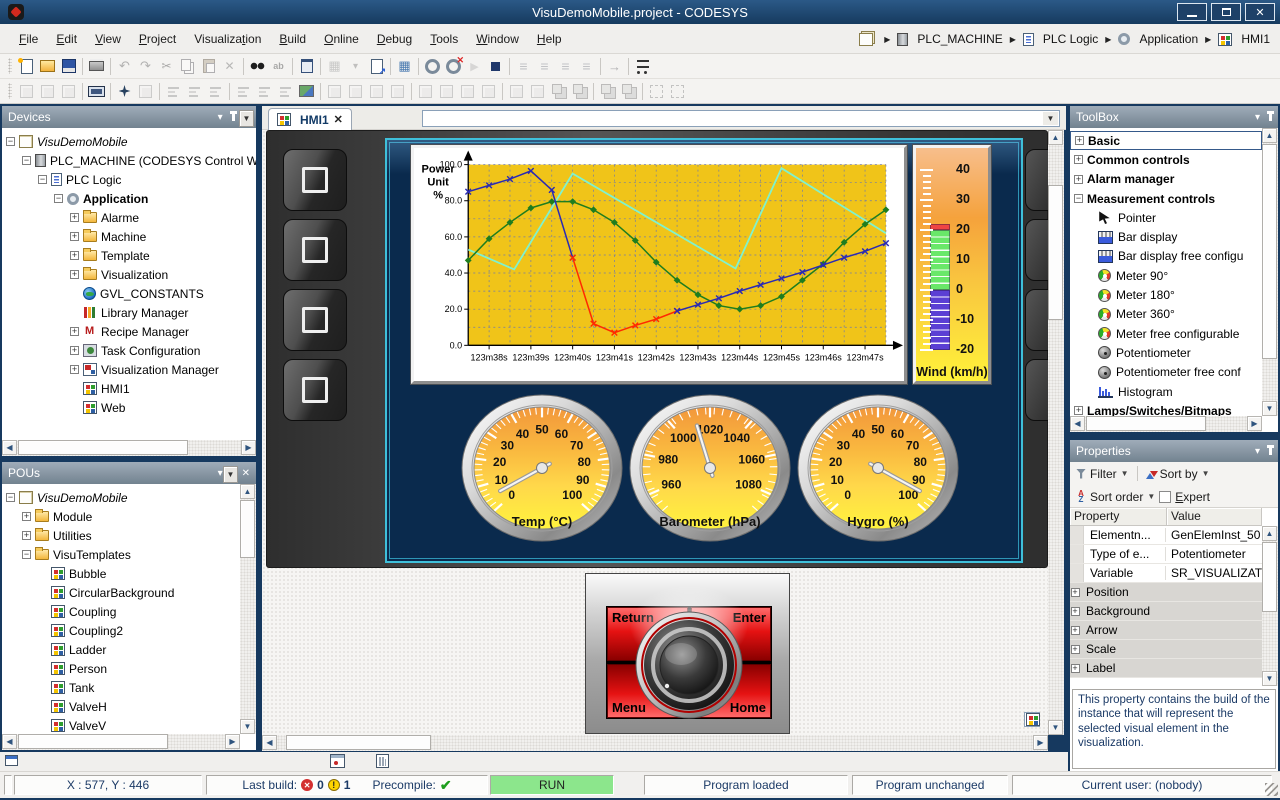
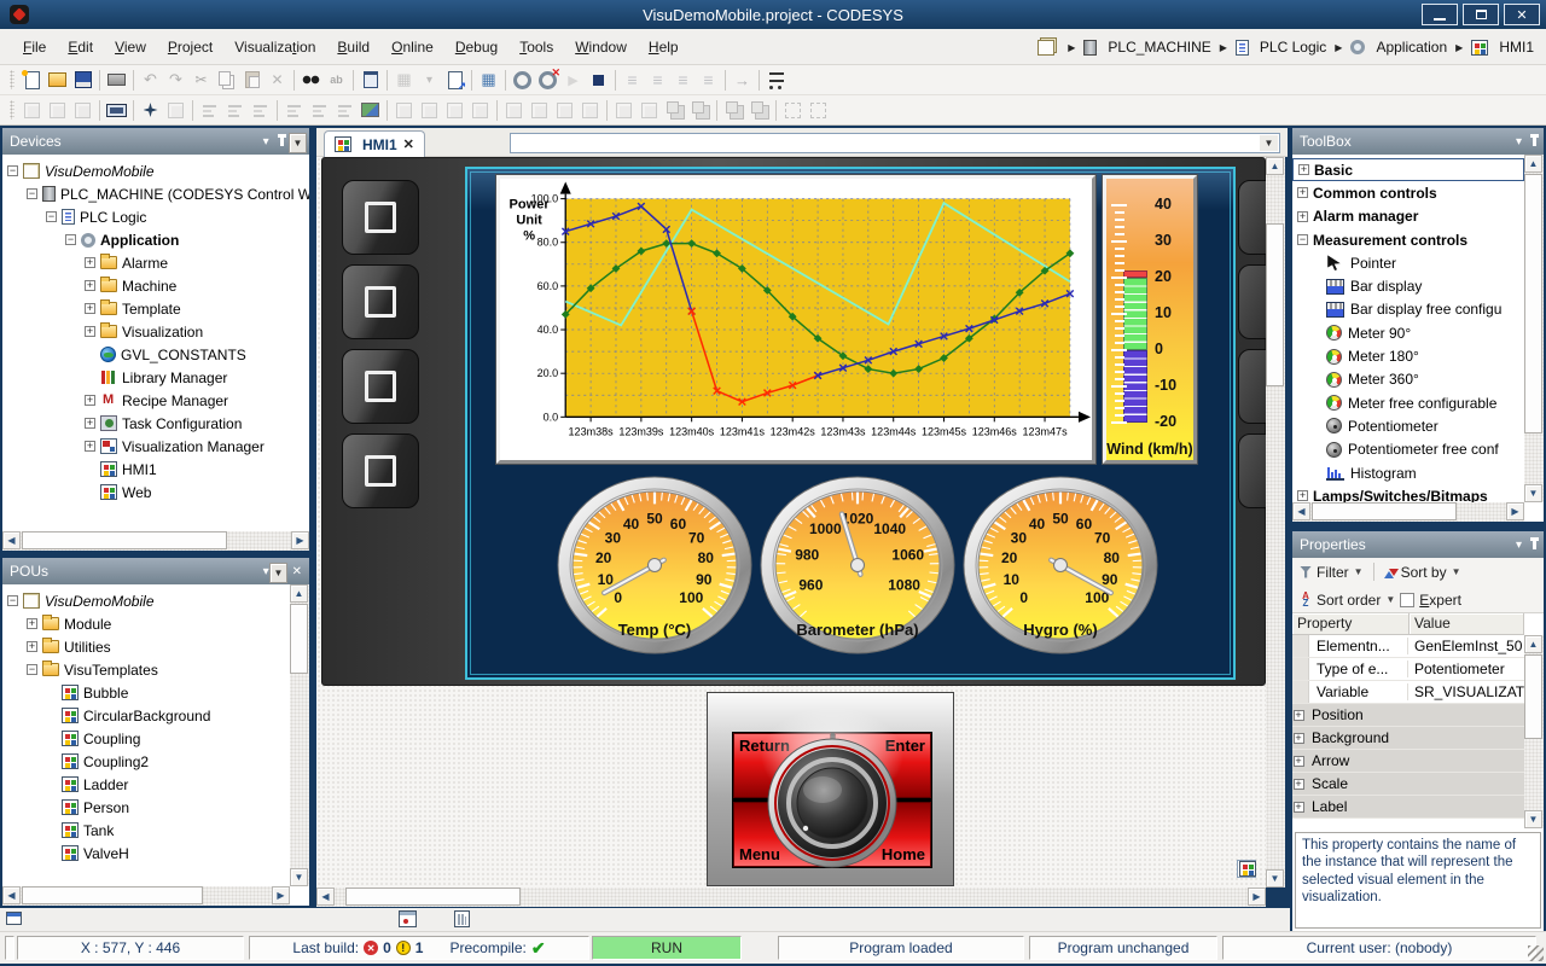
  VisuDemoMobile.project - CODESYS
  ✕
  File
  Edit
  View
  Project
  Visualization
  Build
  Online
  Debug
  Tools
  Window
  Help
  ▶
  PLC_MACHINE
  ▶
  PLC Logic
  ▶
  Application
  ▶
  HMI1
  Devices
  ▾
  −
  VisuDemoMobile
  −
  PLC_MACHINE (CODESYS Control W
  −
  PLC Logic
  −
  Application
  +
  Alarme
  +
  Machine
  +
  Template
  +
  Visualization
  GVL_CONSTANTS
  Library Manager
  +
  Recipe Manager
  +
  Task Configuration
  +
  Visualization Manager
  HMI1
  Web
  ▼
  ◀
  ▶
  POUs
  ▾
  ✕
  −
  VisuDemoMobile
  +
  Module
  +
  Utilities
  −
  VisuTemplates
  Bubble
  CircularBackground
  Coupling
  Coupling2
  Ladder
  Person
  Tank
  ValveH
- ValveV
  ▼
  ▲
  ▼
  ◀
  ▶
  HMI1
  ✕
  ▼
  0.0
  20.0
  40.0
  60.0
  80.0
  100.0
  123m38s
  123m39s
  123m40s
  123m41s
  123m42s
  123m43s
  123m44s
  123m45s
  123m46s
  123m47s
  Power
  Unit
  %
  40
  30
  20
  10
  0
  -10
  -20
  Wind (km/h)
  0
  10
  20
  30
  40
  50
  60
  70
  80
  90
  100
  Temp (°C)
  960
  980
  1000
  020
  1040
  1060
  1080
  Barometer (hPa)
  0
  10
  20
  30
  40
  50
  60
  70
  80
  90
  100
  Hygro (%)
  Menu
  Home
  ▲
  ▼
  ◀
  ▶
  ToolBox
  ▾
  +
  Basic
  +
  Common controls
  +
  Alarm manager
  −
  Measurement controls
  Pointer
  Bar display
  Bar display free configu
  Meter 90°
  Meter 180°
  Meter 360°
  Meter free configurable
  Potentiometer
  Potentiometer free conf
  Histogram
  +
  Lamps/Switches/Bitmaps
  ▲
  ▼
  ◀
  ▶
  Properties
  ▾
  Filter
  ▼
  Sort by
  ▼
  A
  Z
  Sort order
  ▼
  Expert
  Property
  Value
  Elementn...
  GenElemInst_50
  Type of e...
  Potentiometer
  Variable
  SR_VISUALIZAT
  +
  Position
  +
  Background
  +
  Arrow
  +
  Scale
  +
  Label
  ▲
  ▼
- This property contains the build of the instance that will represent the selected visual element in the visualization.
+ This property contains the name of the instance that will represent the selected visual element in the visualization.
  X : 577, Y : 446
  Last build:
  ✕
  0
  !
  1
  Precompile:
  ✔
  RUN
  Program loaded
  Program unchanged
  Current user: (nobody)
